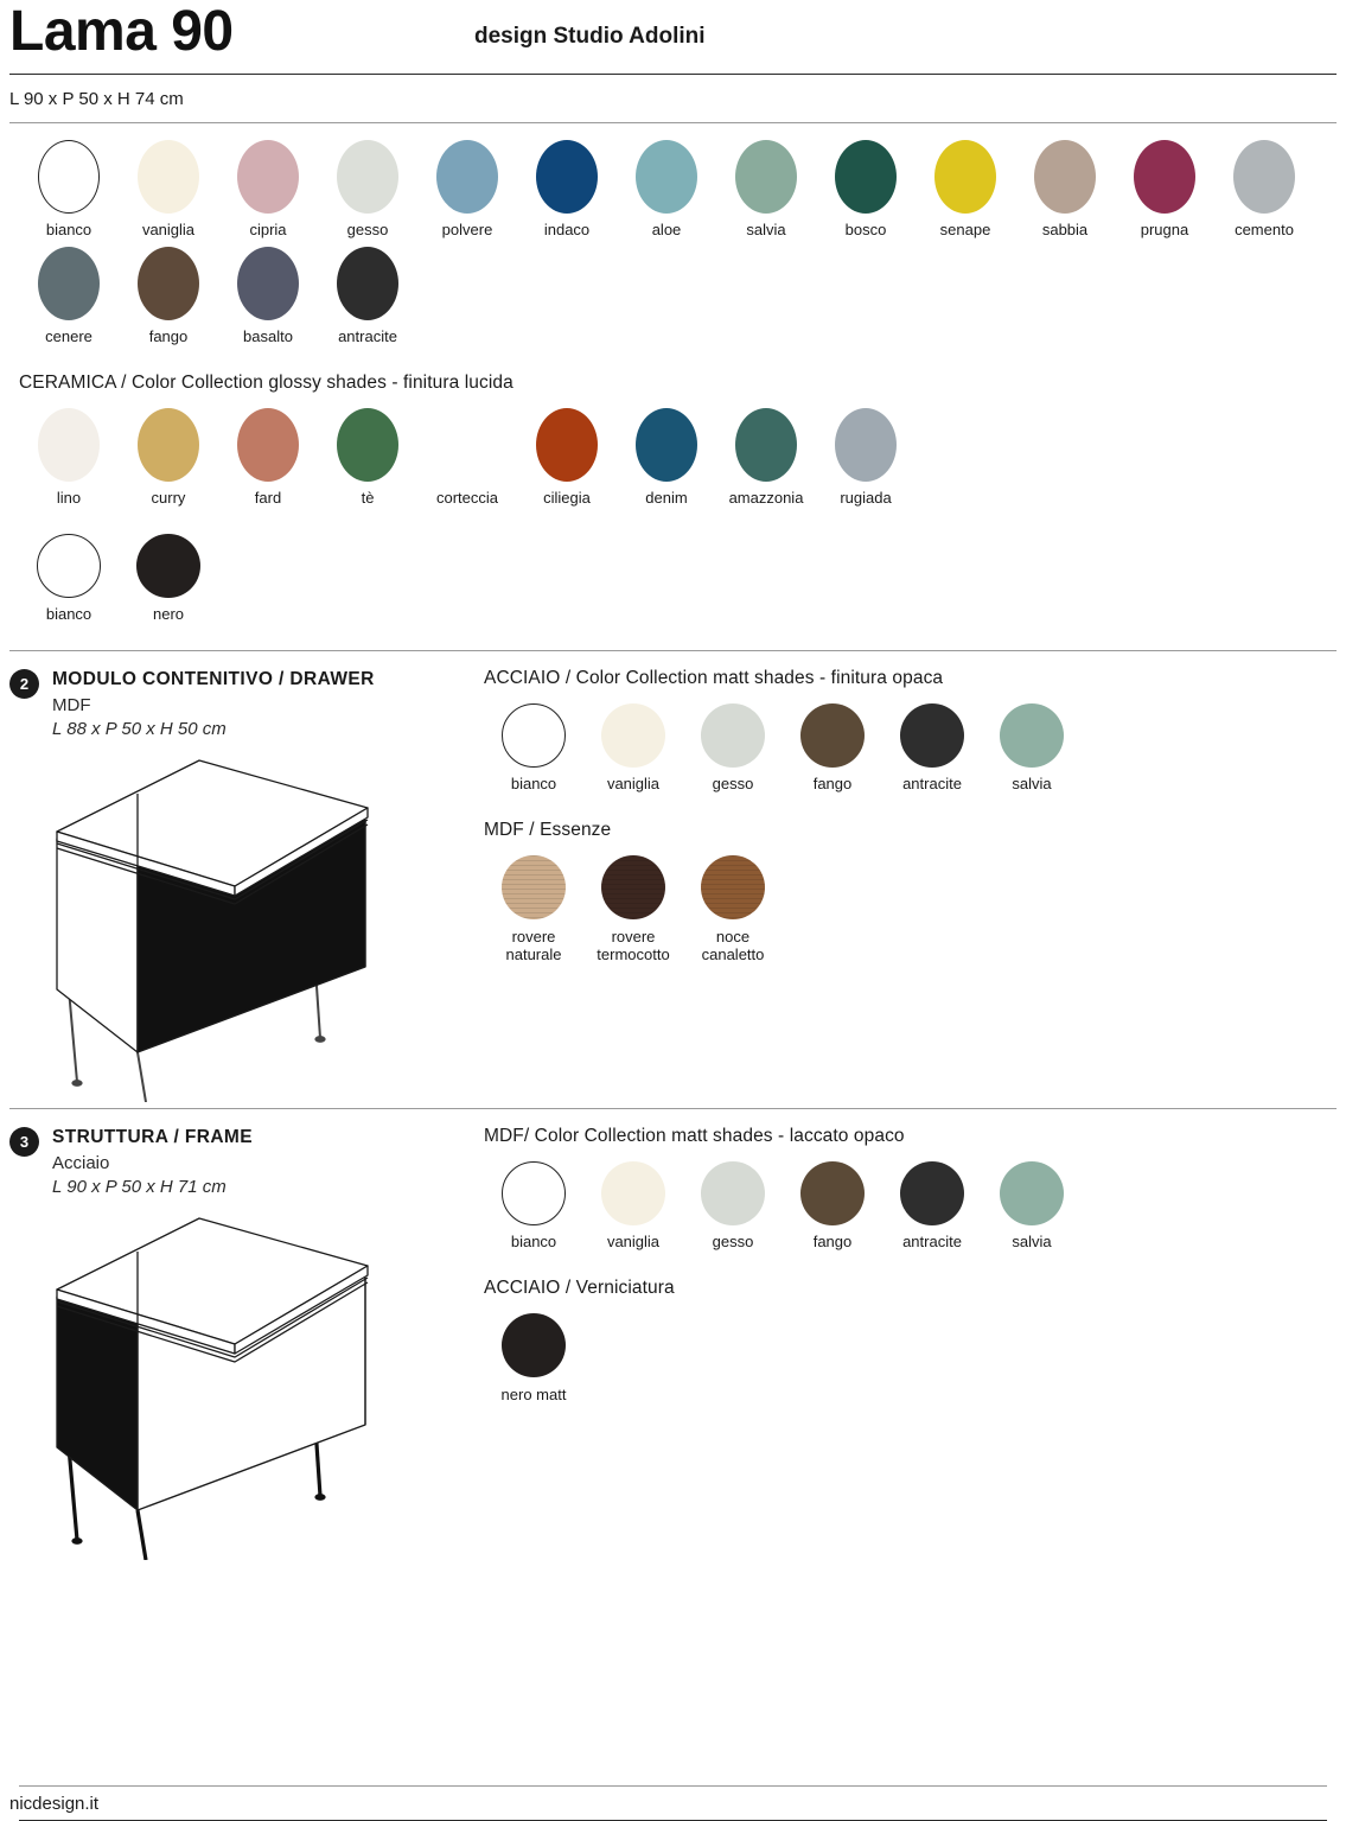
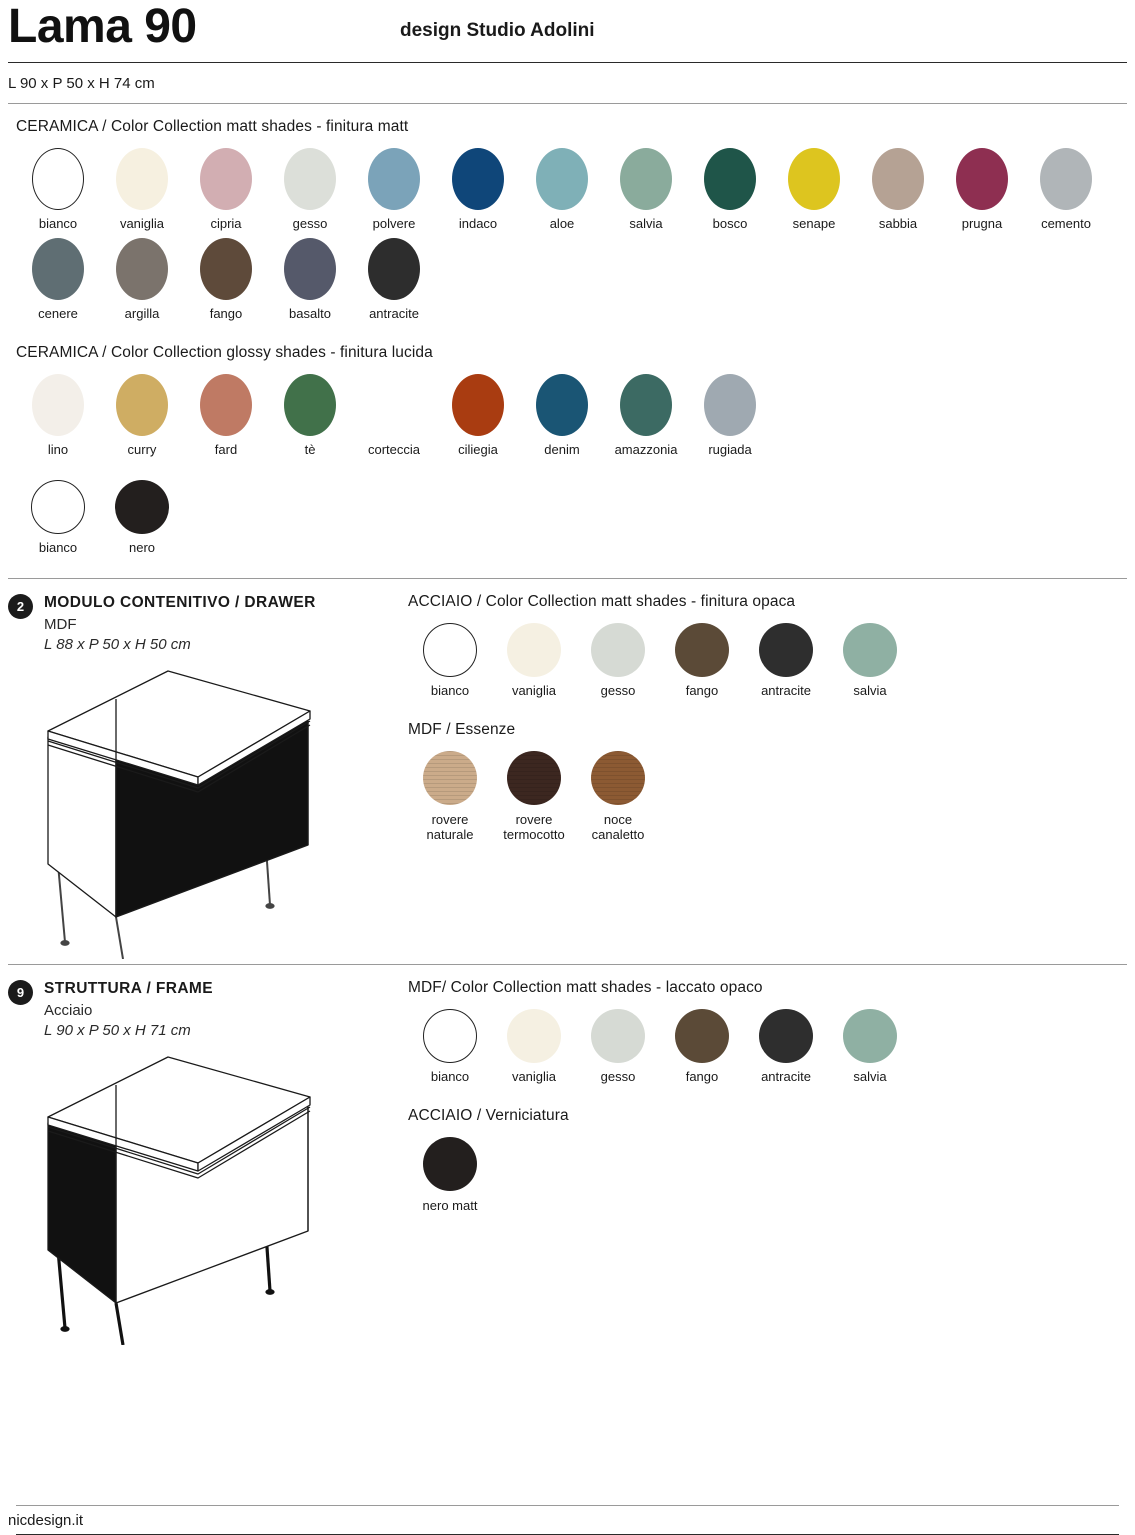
  Lama 90
  design Studio Adolini
  L 90 x P 50 x H 74 cm
+ CERAMICA / Color Collection matt shades - finitura matt
  bianco
  vaniglia
  cipria
  gesso
  polvere
  indaco
  aloe
  salvia
  bosco
  senape
  sabbia
  prugna
  cemento
  cenere
+ argilla
  fango
  basalto
  antracite
  CERAMICA / Color Collection glossy shades - finitura lucida
  lino
  curry
  fard
  tè
  corteccia
  ciliegia
  denim
  amazzonia
  rugiada
  bianco
  nero
  2
  MODULO CONTENITIVO / DRAWER
  MDF
  L 88 x P 50 x H 50 cm
  ACCIAIO / Color Collection matt shades - finitura opaca
  bianco
  vaniglia
  gesso
  fango
  antracite
  salvia
  MDF / Essenze
  rovere
  naturale
  rovere
  termocotto
  noce
  canaletto
- 3
+ 9
  STRUTTURA / FRAME
  Acciaio
  L 90 x P 50 x H 71 cm
  MDF/ Color Collection matt shades - laccato opaco
  bianco
  vaniglia
  gesso
  fango
  antracite
  salvia
  ACCIAIO / Verniciatura
  nero matt
  nicdesign.it
